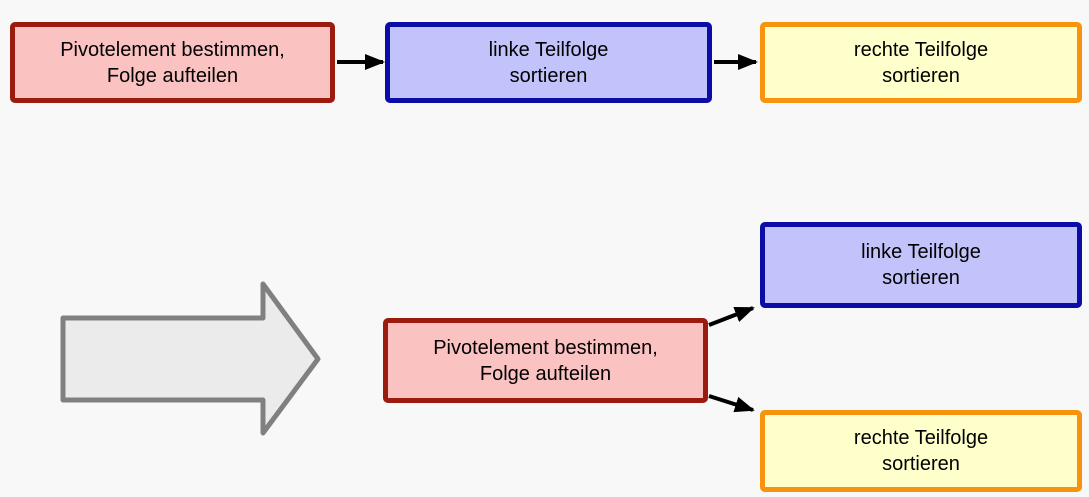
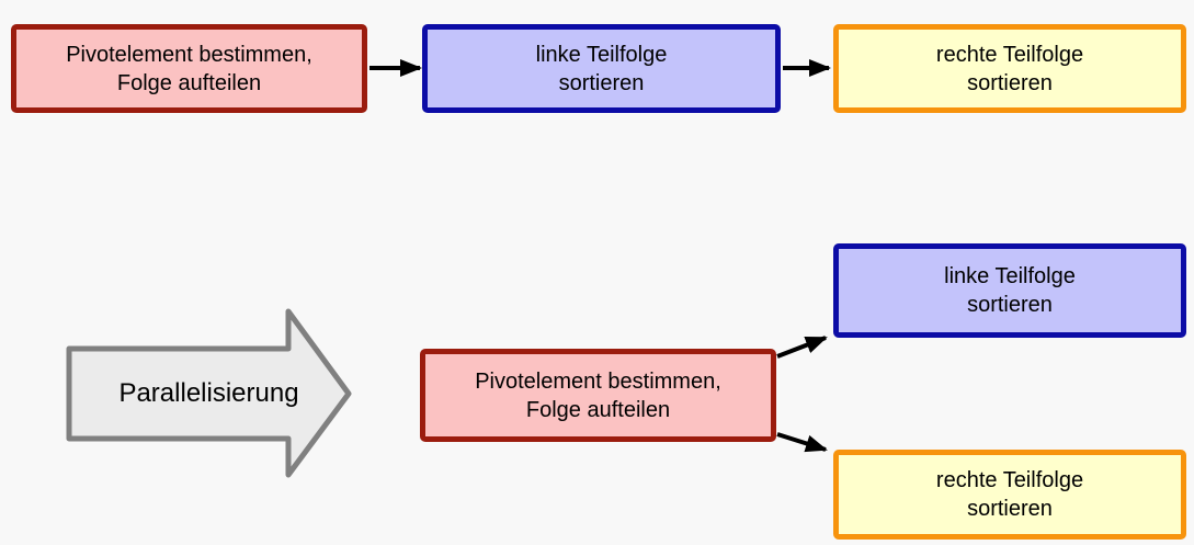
  Pivotelement bestimmen,
  Folge aufteilen
  linke Teilfolge
  sortieren
  rechte Teilfolge
  sortieren
+ Parallelisierung
  Pivotelement bestimmen,
  Folge aufteilen
  linke Teilfolge
  sortieren
  rechte Teilfolge
  sortieren
